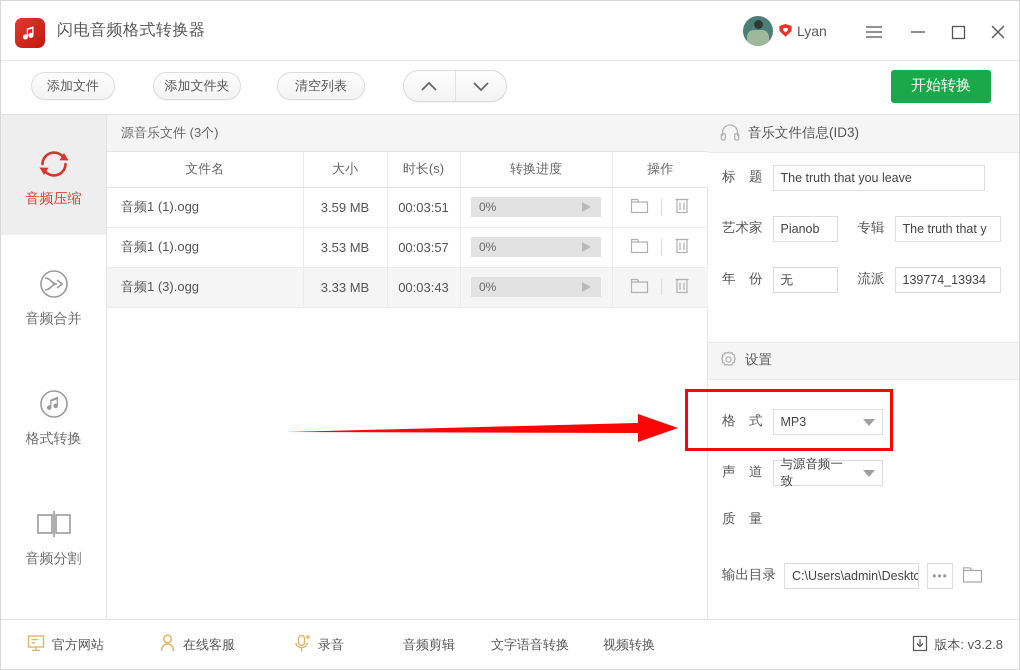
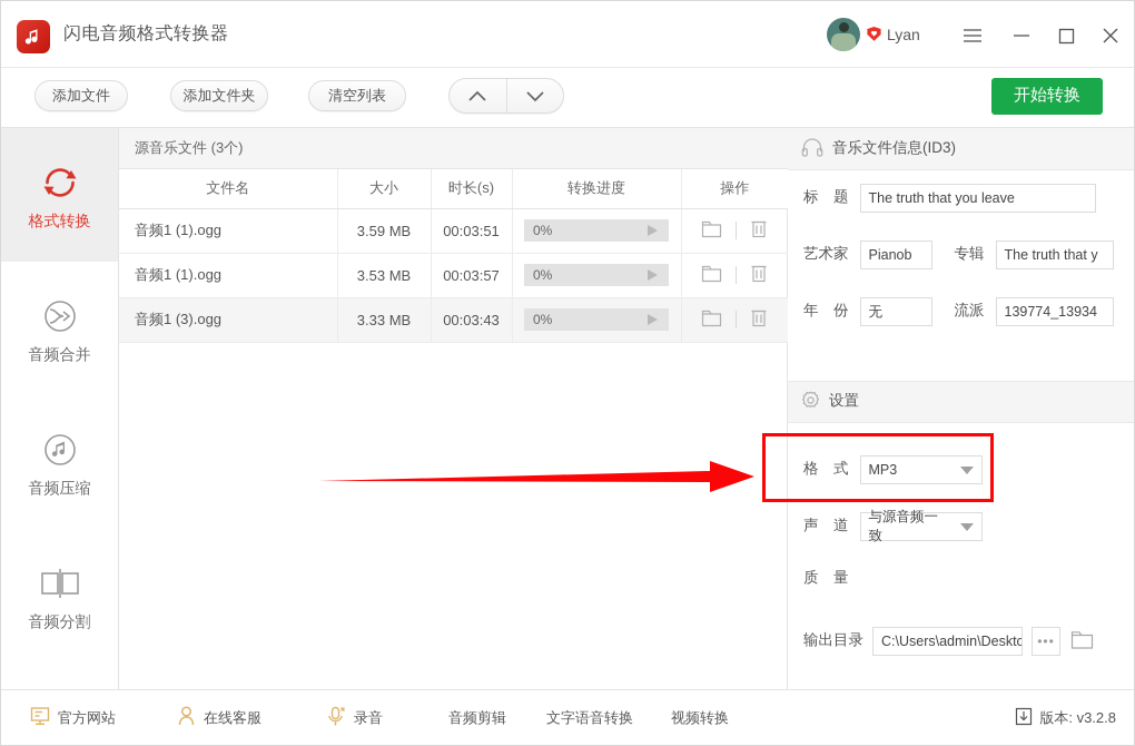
  闪电音频格式转换器
  Lyan
  添加文件
  添加文件夹
  清空列表
  开始转换
- 音频压缩
+ 格式转换
  音频合并
- 格式转换
+ 音频压缩
  音频分割
  源音乐文件 (3个)
  文件名	大小	时长(s)	转换进度	操作
  音频1 (1).ogg	3.59 MB	00:03:51	0%
  音频1 (1).ogg	3.53 MB	00:03:57	0%
  音频1 (3).ogg	3.33 MB	00:03:43	0%
  音乐文件信息(ID3)
  标 题
  The truth that you leave
  艺术家
  Pianob
  专辑
  The truth that y
  年 份
  无
  流派
  139774_13934
  设置
  格 式
  MP3
  声 道
  与源音频一致
  质 量
  输出目录
  C:\Users\admin\Desktc
  •••
  官方网站
  在线客服
  录音
  音频剪辑
  文字语音转换
  视频转换
  版本: v3.2.8
